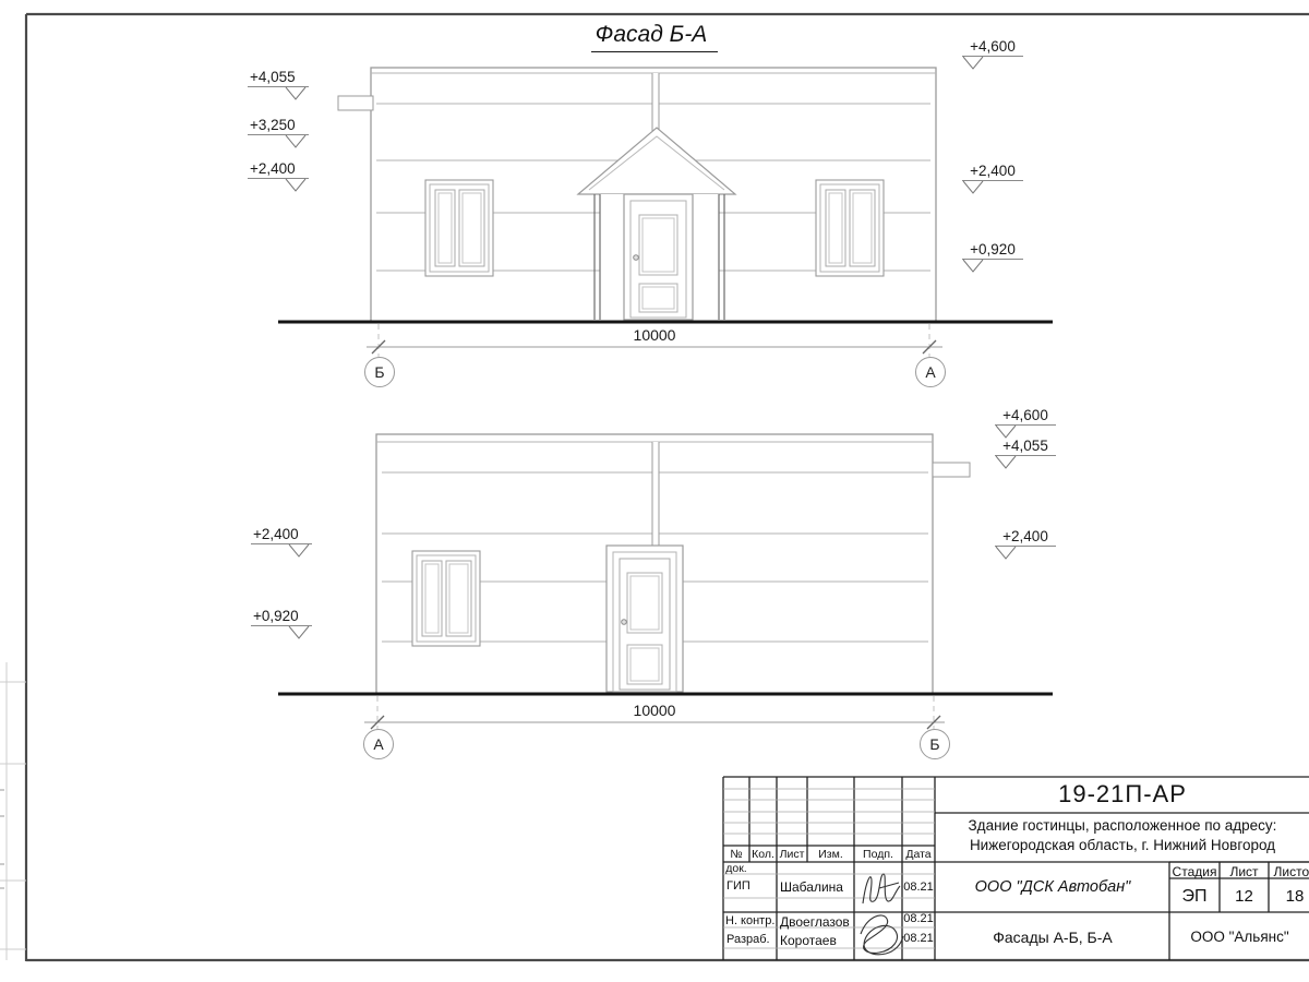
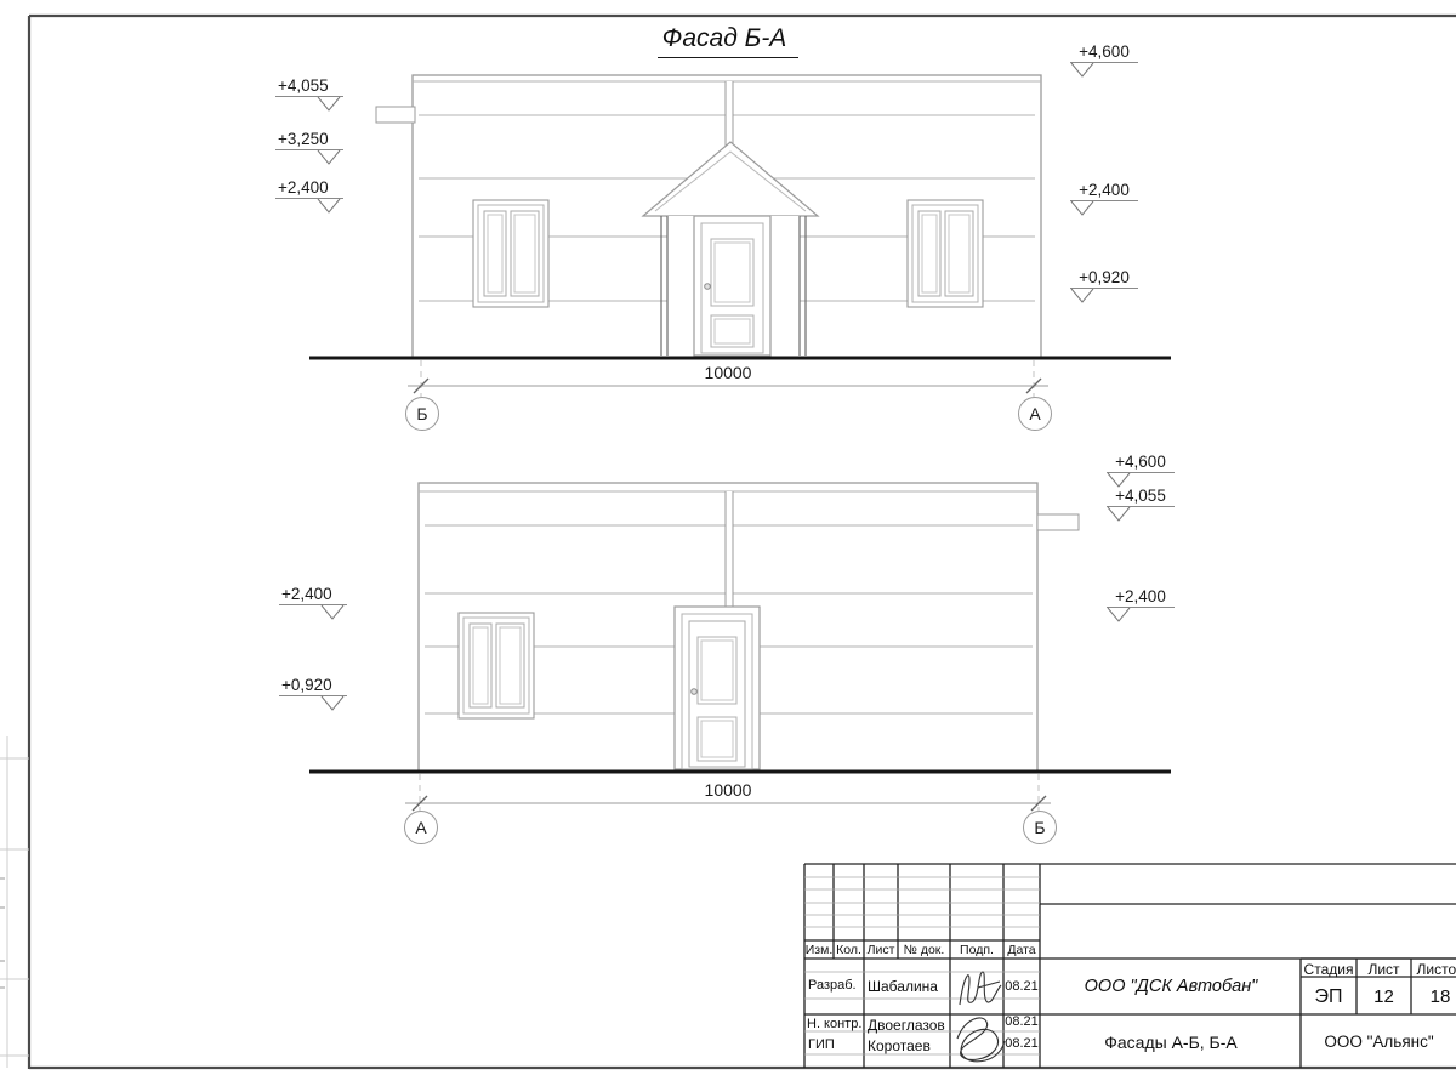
  Фасад Б-А
  +4,055
  +3,250
  +2,400
  +4,600
  +2,400
  +0,920
  +2,400
  +0,920
  +4,600
  +4,055
  +2,400
  10000
  10000
  Б
  А
  А
  Б
- 19-21П-АР
- Здание гостинцы, расположенное по адресу:
- Нижегородская область, г. Нижний Новгород
  ООО "ДСК Автобан"
  Фасады А-Б, Б-А
  ООО "Альянс"
  Стадия
  Лист
  Листо
  ЭП
  12
  18
- № док.
+ Изм.
  Кол.
  Лист
- Изм.
+ № док.
  Подп.
  Дата
- ГИП
+ Разраб.
  Шабалина
  08.21
  Н. контр.
  Двоеглазов
  08.21
- Разраб.
+ ГИП
  Коротаев
  08.21
